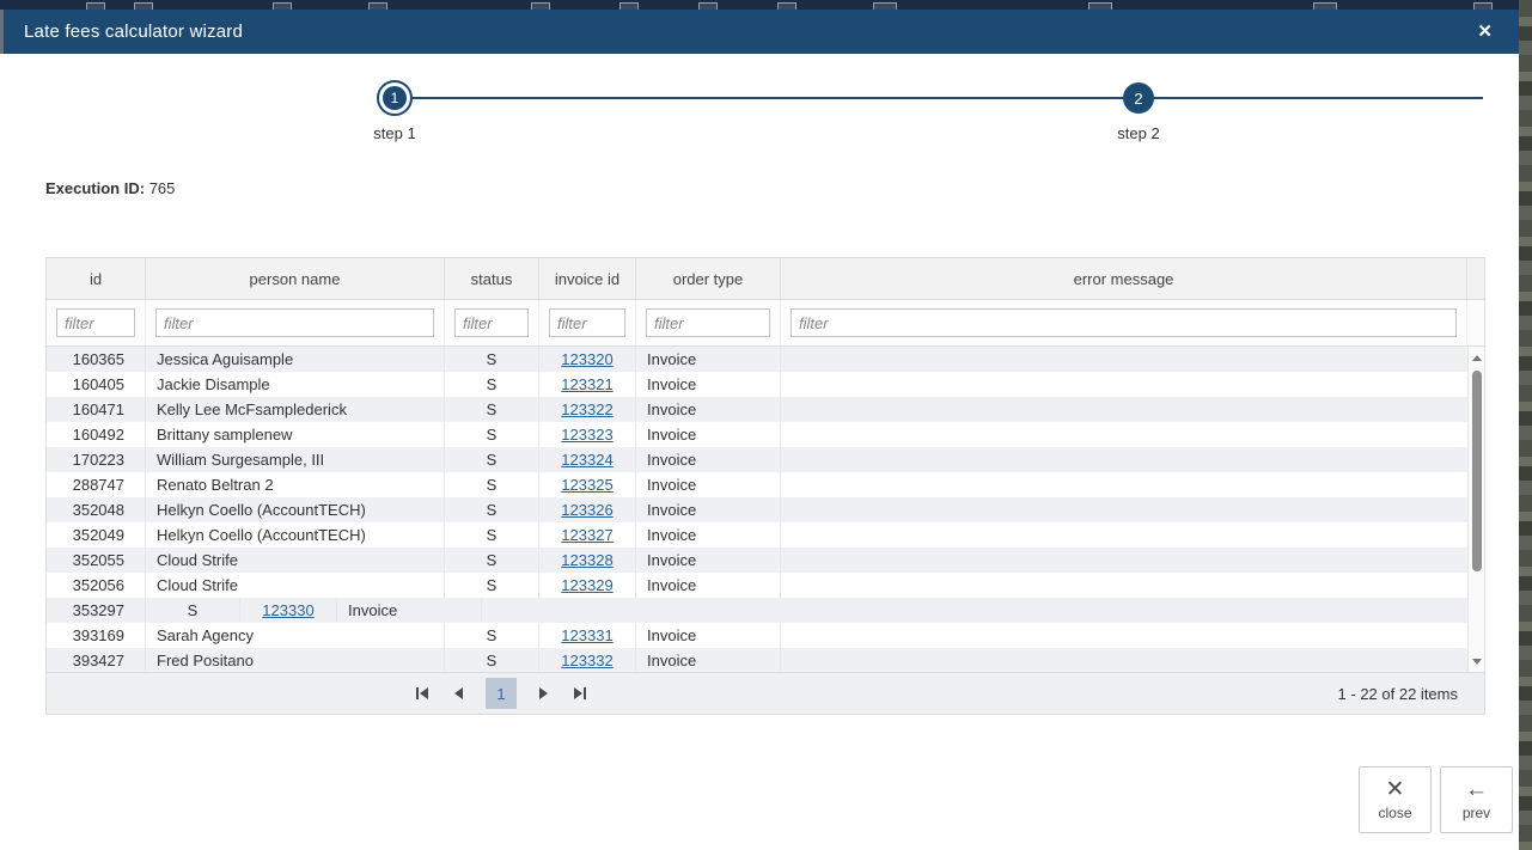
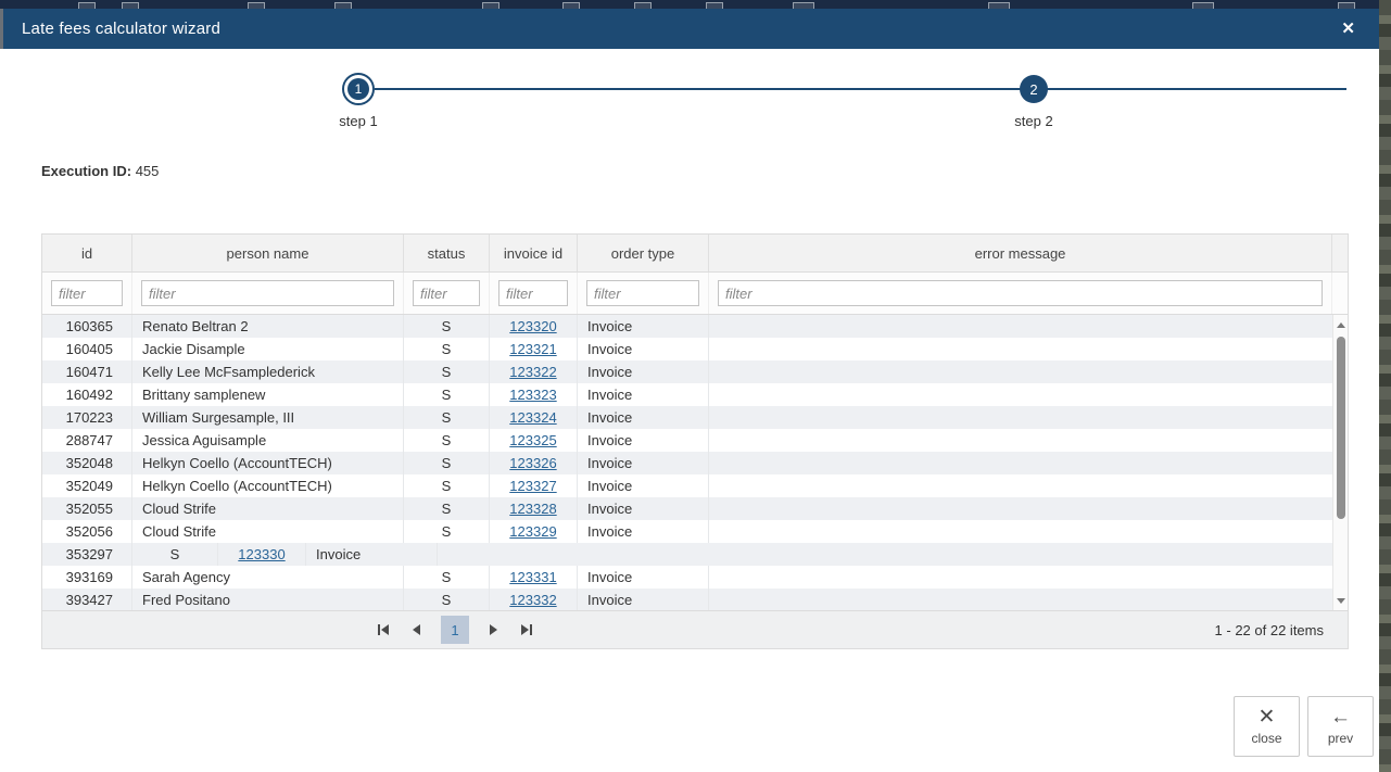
  Late fees calculator wizard
  ✕
  1
  2
  step 1
  step 2
- Execution ID: 765
+ Execution ID: 455
  id
  person name
  status
  invoice id
  order type
  error message
  filter
  filter
  filter
  filter
  filter
  filter
  160365
- Jessica Aguisample
+ Renato Beltran 2
  S
  123320
  Invoice
  160405
  Jackie Disample
  S
  123321
  Invoice
  160471
  Kelly Lee McFsamplederick
  S
  123322
  Invoice
  160492
  Brittany samplenew
  S
  123323
  Invoice
  170223
  William Surgesample, III
  S
  123324
  Invoice
  288747
- Renato Beltran 2
+ Jessica Aguisample
  S
  123325
  Invoice
  352048
  Helkyn Coello (AccountTECH)
  S
  123326
  Invoice
  352049
  Helkyn Coello (AccountTECH)
  S
  123327
  Invoice
  352055
  Cloud Strife
  S
  123328
  Invoice
  352056
  Cloud Strife
  S
  123329
  Invoice
  353297
  S
  123330
  Invoice
  393169
  Sarah Agency
  S
  123331
  Invoice
  393427
  Fred Positano
  S
  123332
  Invoice
  1
  1 - 22 of 22 items
  ✕
  close
  ←
  prev
